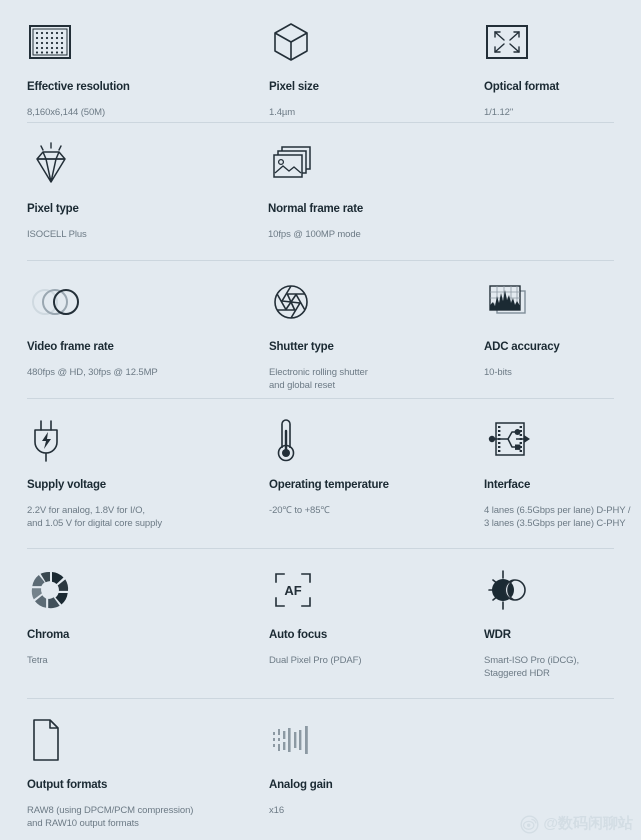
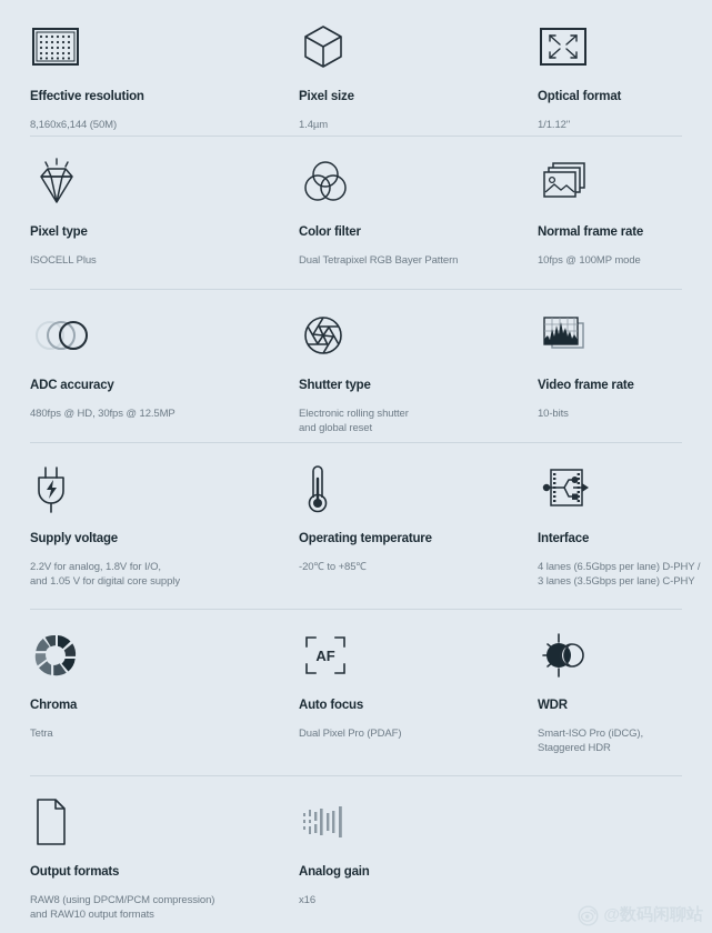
  Effective resolution
  8,160x6,144 (50M)
  Pixel size
  1.4µm
  Optical format
  1/1.12"
  Pixel type
  ISOCELL Plus
+ Color filter
+ Dual Tetrapixel RGB Bayer Pattern
  Normal frame rate
  10fps @ 100MP mode
- Video frame rate
+ ADC accuracy
  480fps @ HD, 30fps @ 12.5MP
  Shutter type
  Electronic rolling shutter
  and global reset
- ADC accuracy
+ Video frame rate
  10-bits
  Supply voltage
  2.2V for analog, 1.8V for I/O,
  and 1.05 V for digital core supply
  Operating temperature
  -20℃ to +85℃
  Interface
  4 lanes (6.5Gbps per lane) D-PHY /
  3 lanes (3.5Gbps per lane) C-PHY
  Chroma
  Tetra
  AF
  Auto focus
  Dual Pixel Pro (PDAF)
  WDR
  Smart-ISO Pro (iDCG),
  Staggered HDR
  Output formats
  RAW8 (using DPCM/PCM compression)
  and RAW10 output formats
  Analog gain
  x16
